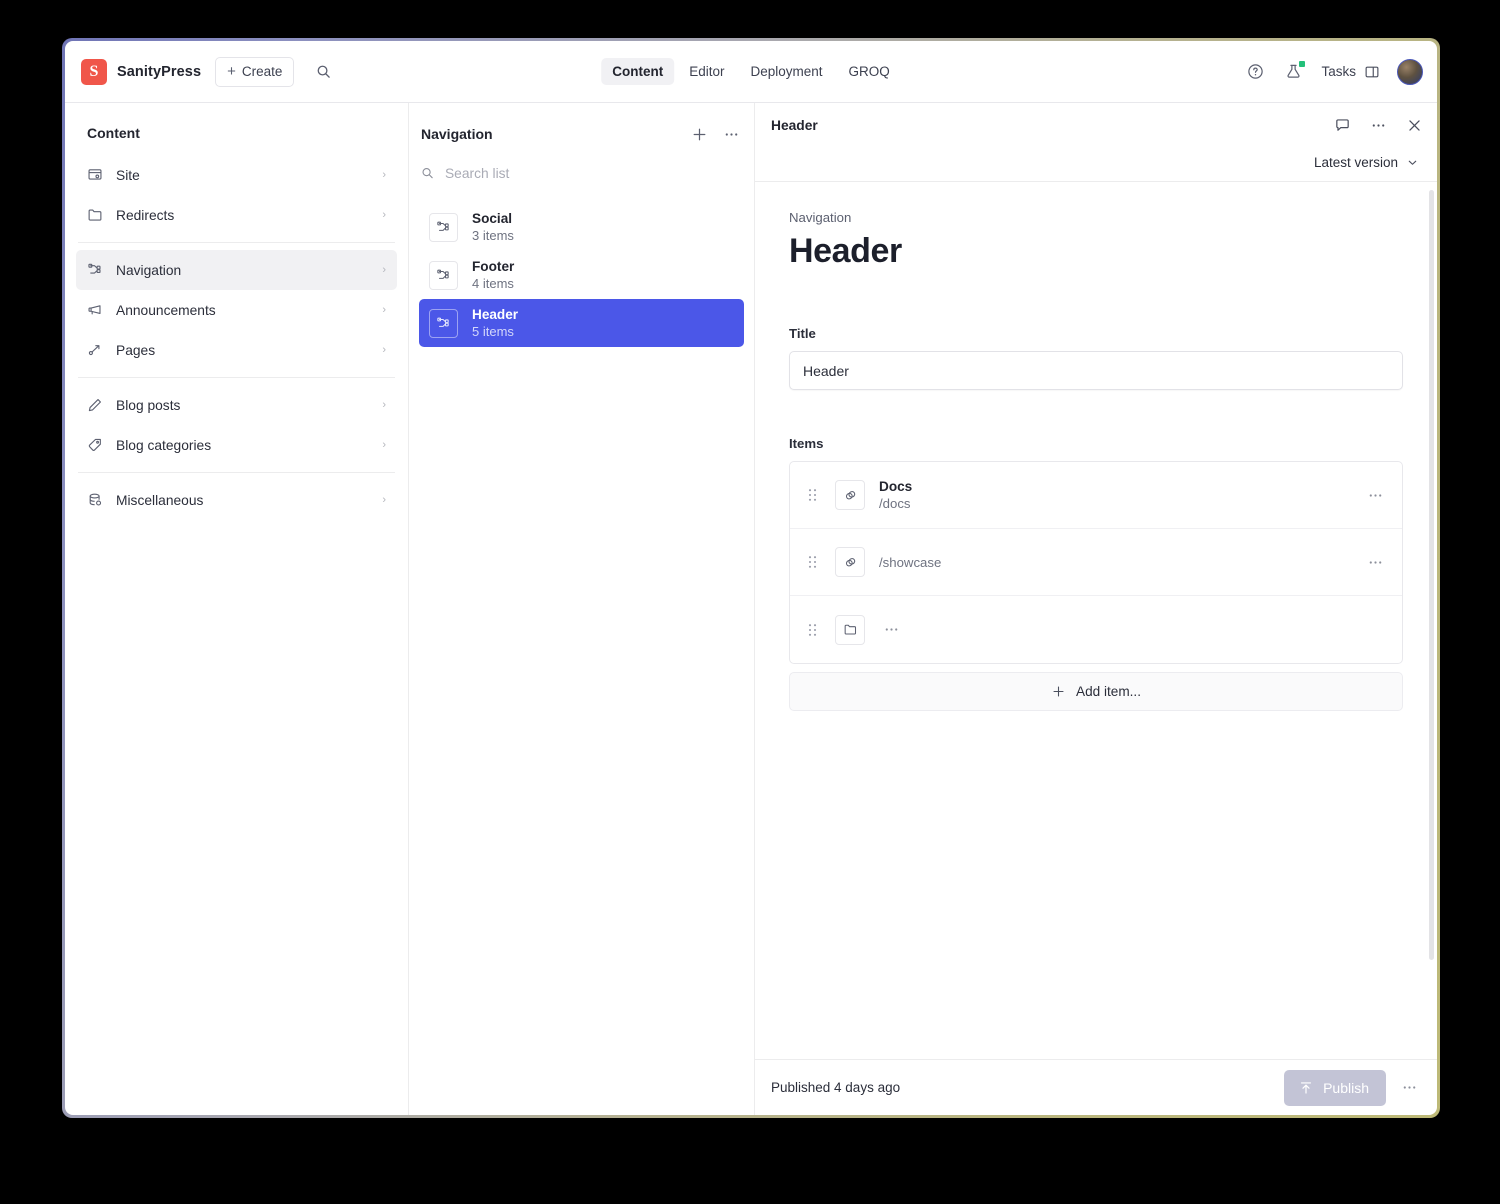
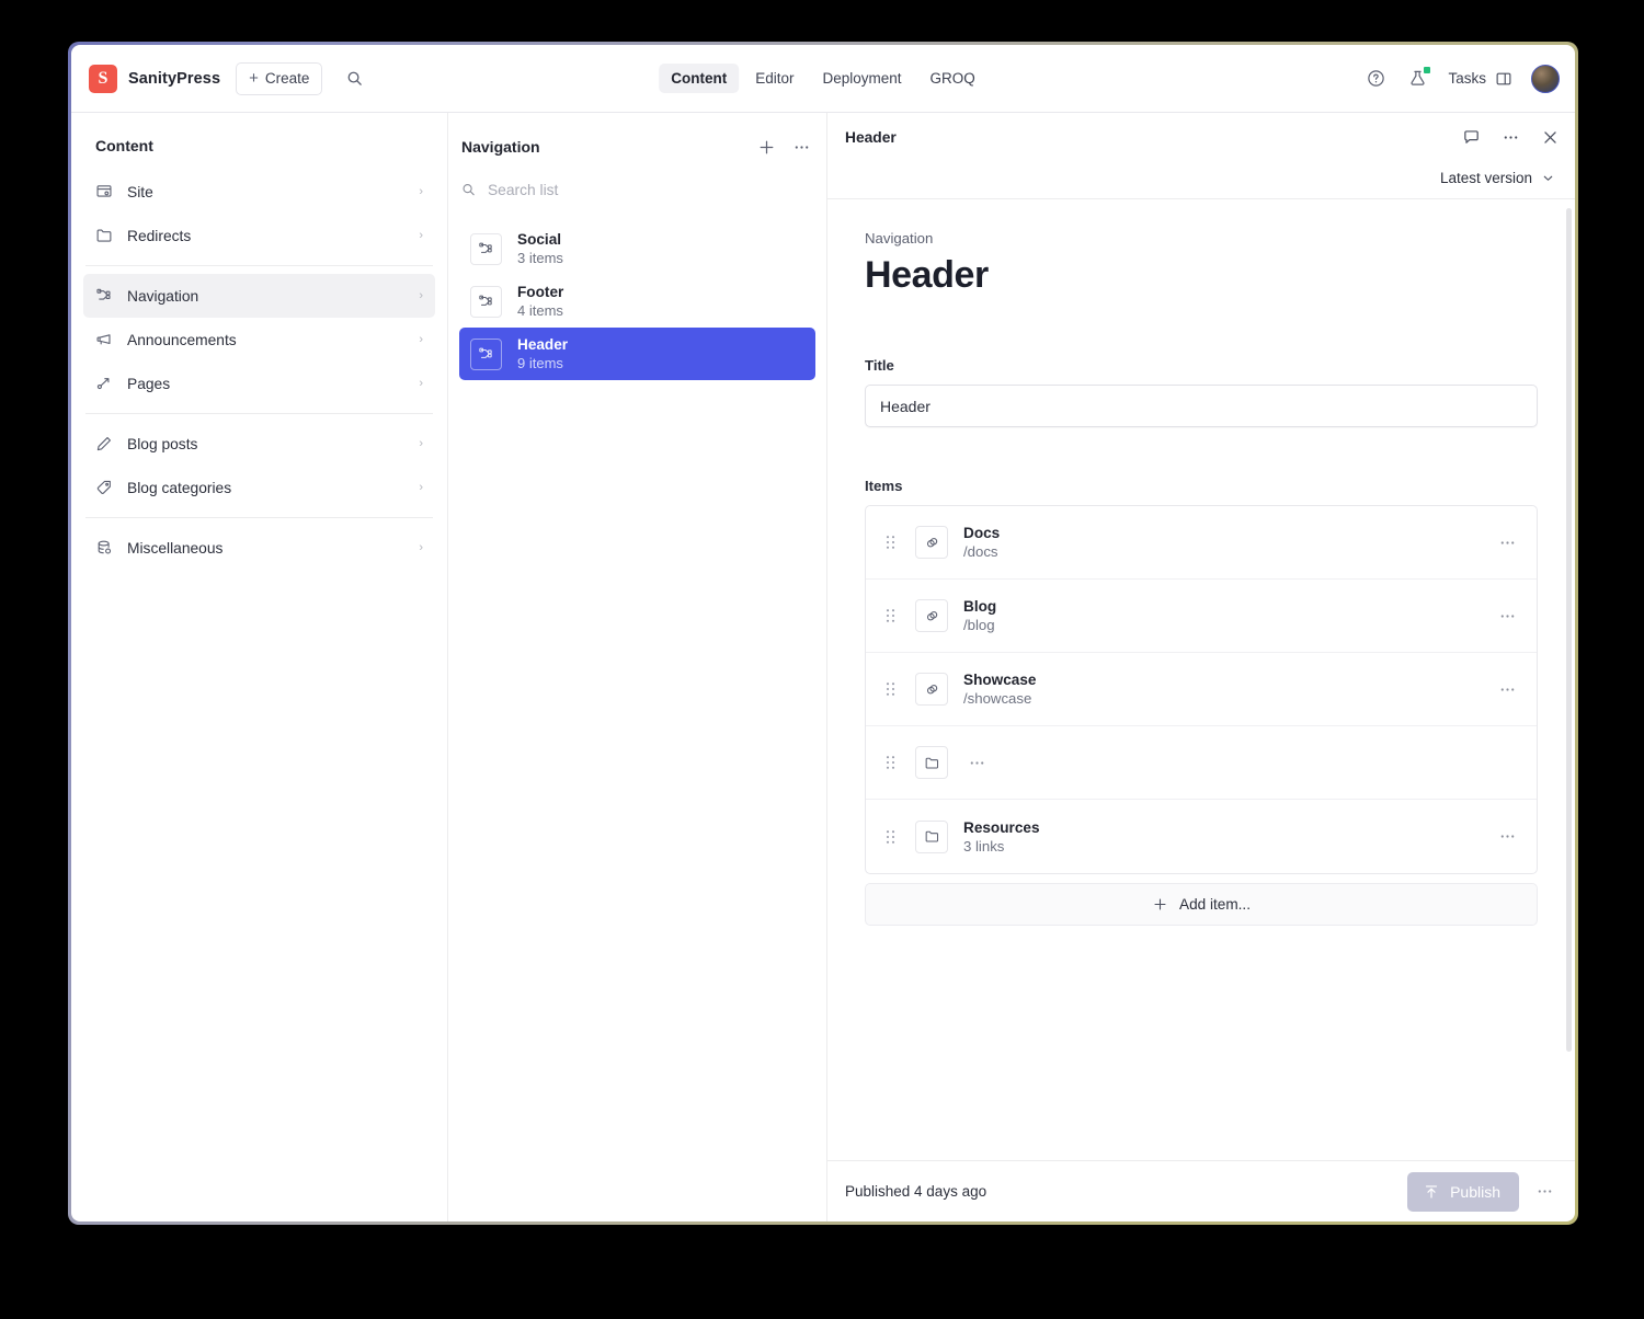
  S
  SanityPress
  +
  Create
  Content
  Editor
  Deployment
  GROQ
  Tasks
  Content
  Site
  ›
  Redirects
  ›
  Navigation
  ›
  Announcements
  ›
  Pages
  ›
  Blog posts
  ›
  Blog categories
  ›
  Miscellaneous
  ›
  Navigation
  Search list
  Social
  3 items
  Footer
  4 items
  Header
- 5 items
+ 9 items
  Header
  Latest version
  Navigation
  Header
  Title
  Header
  Items
  Docs
  /docs
+ Blog
+ /blog
+ Showcase
  /showcase
+ Resources
+ 3 links
  Add item...
  Published 4 days ago
  Publish
